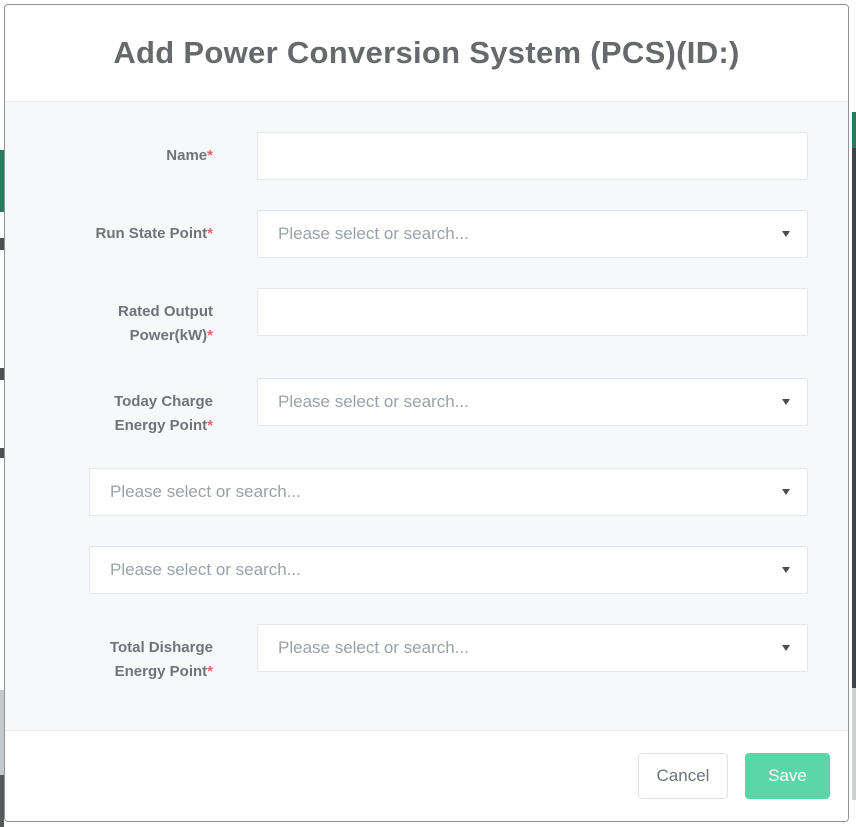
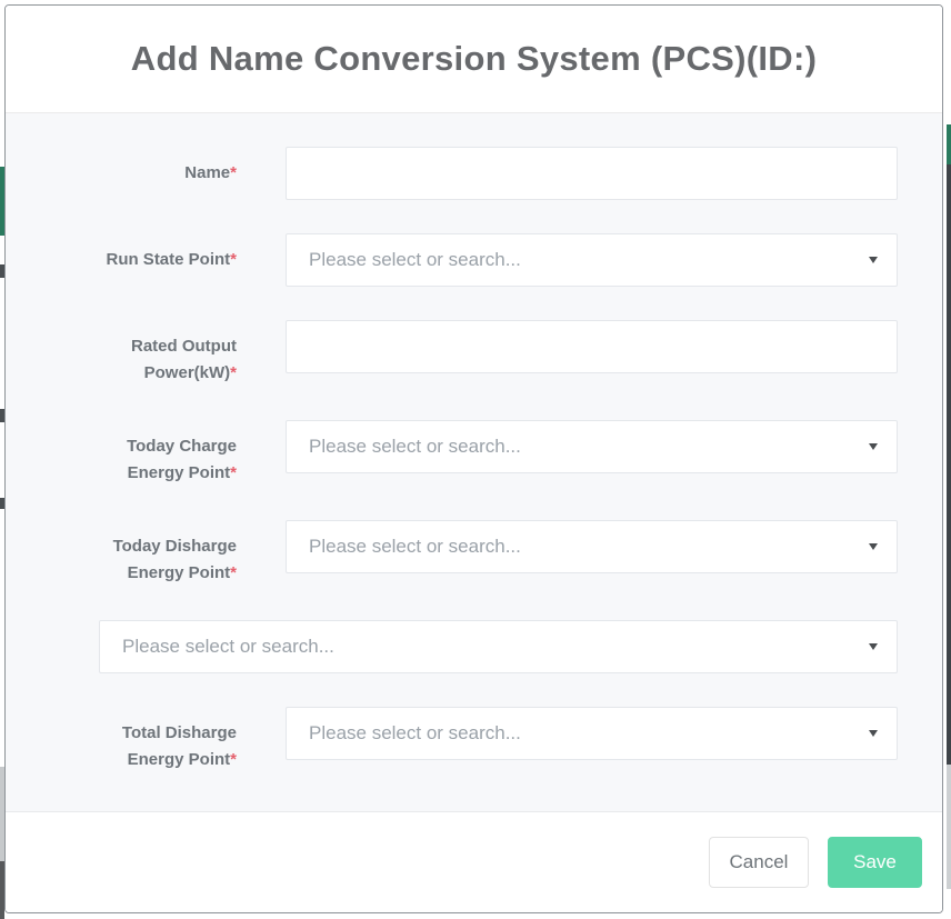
- Add Power Conversion System (PCS)(ID:)
+ Add Name Conversion System (PCS)(ID:)
  Name*
  Run State Point*
  Please select or search...
  Rated Output Power(kW)*
  Today Charge Energy Point*
  Please select or search...
+ Today Disharge Energy Point*
  Please select or search...
  Please select or search...
  Total Disharge Energy Point*
  Please select or search...
  Cancel
  Save
